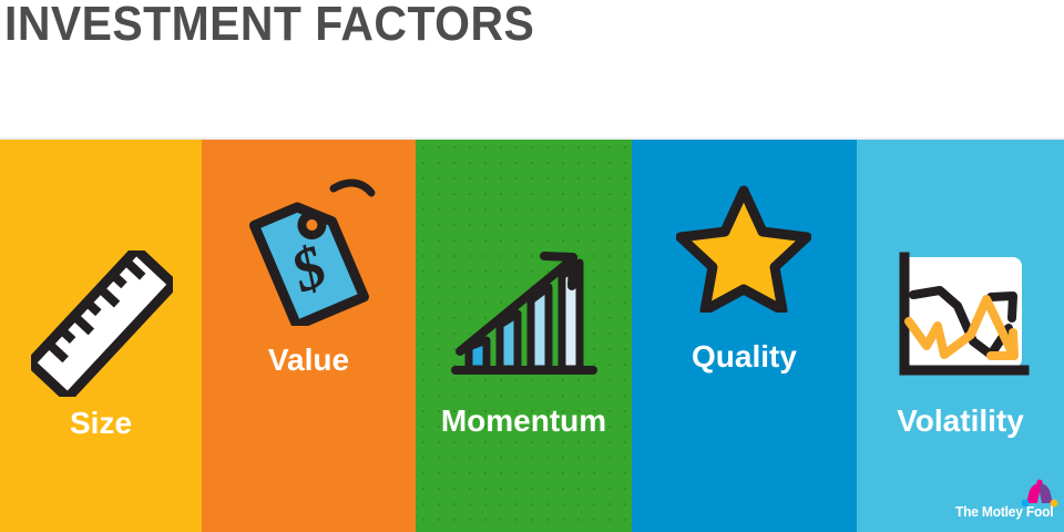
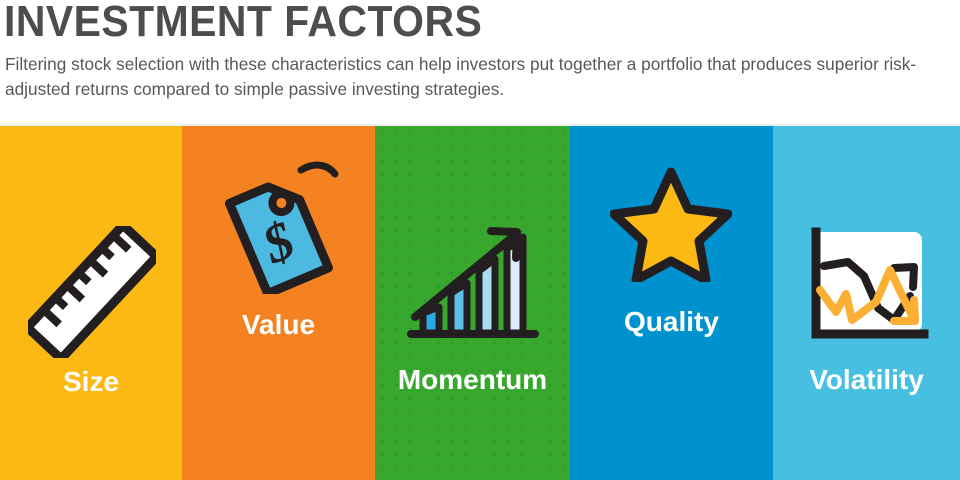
  INVESTMENT FACTORS
+ Filtering stock selection with these characteristics can help investors put together a portfolio that produces superior risk-adjusted returns compared to simple passive investing strategies.
  Size
  Value
  Momentum
  Quality
  Volatility
- The Motley Fool
